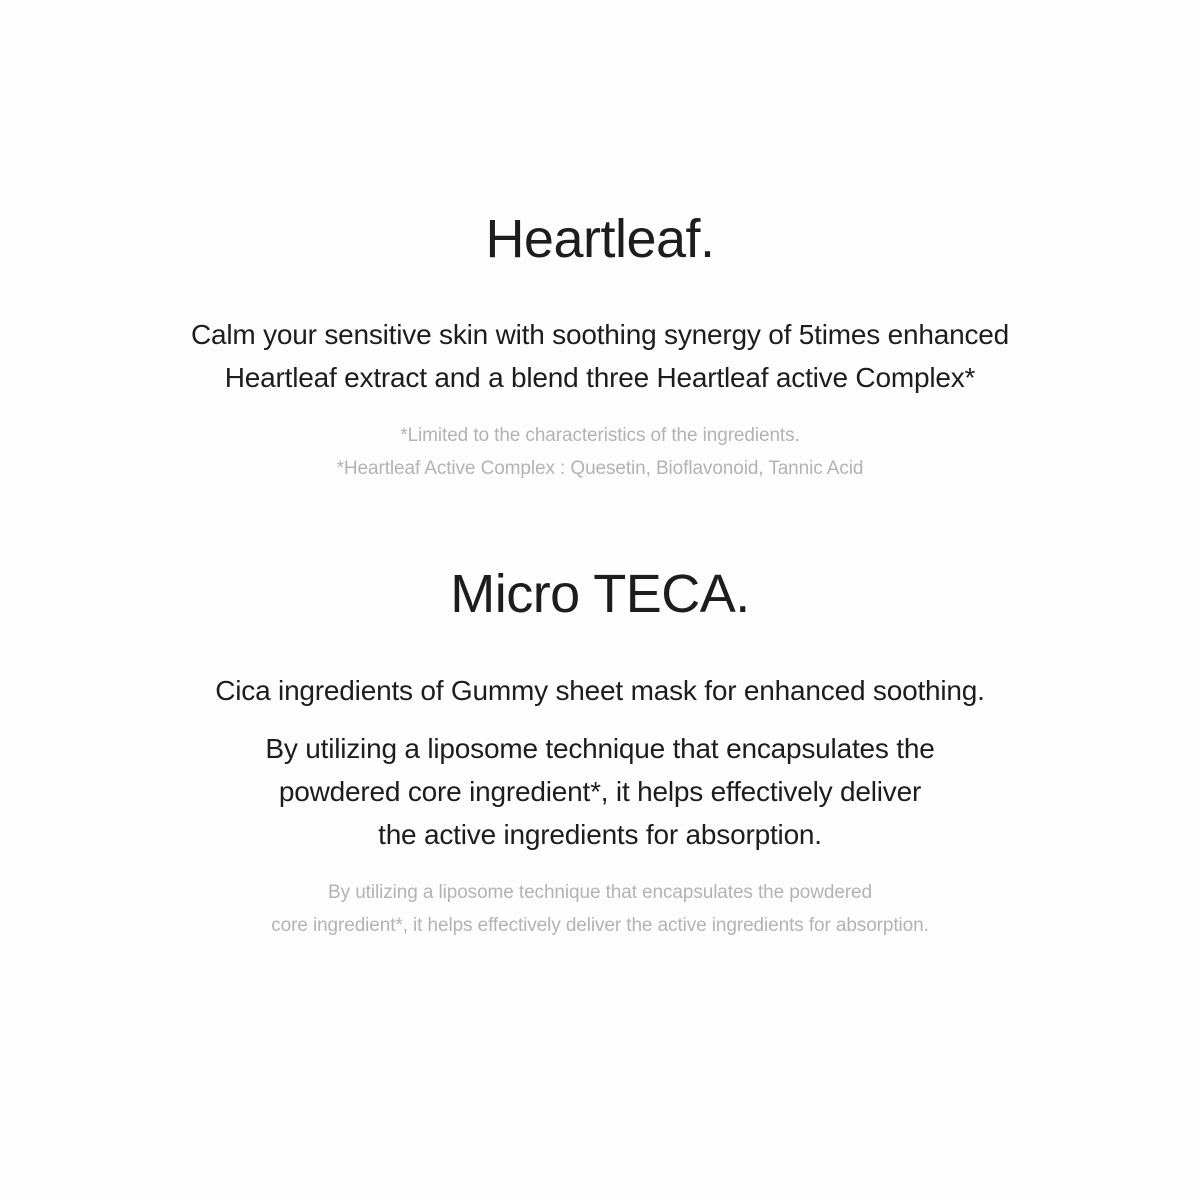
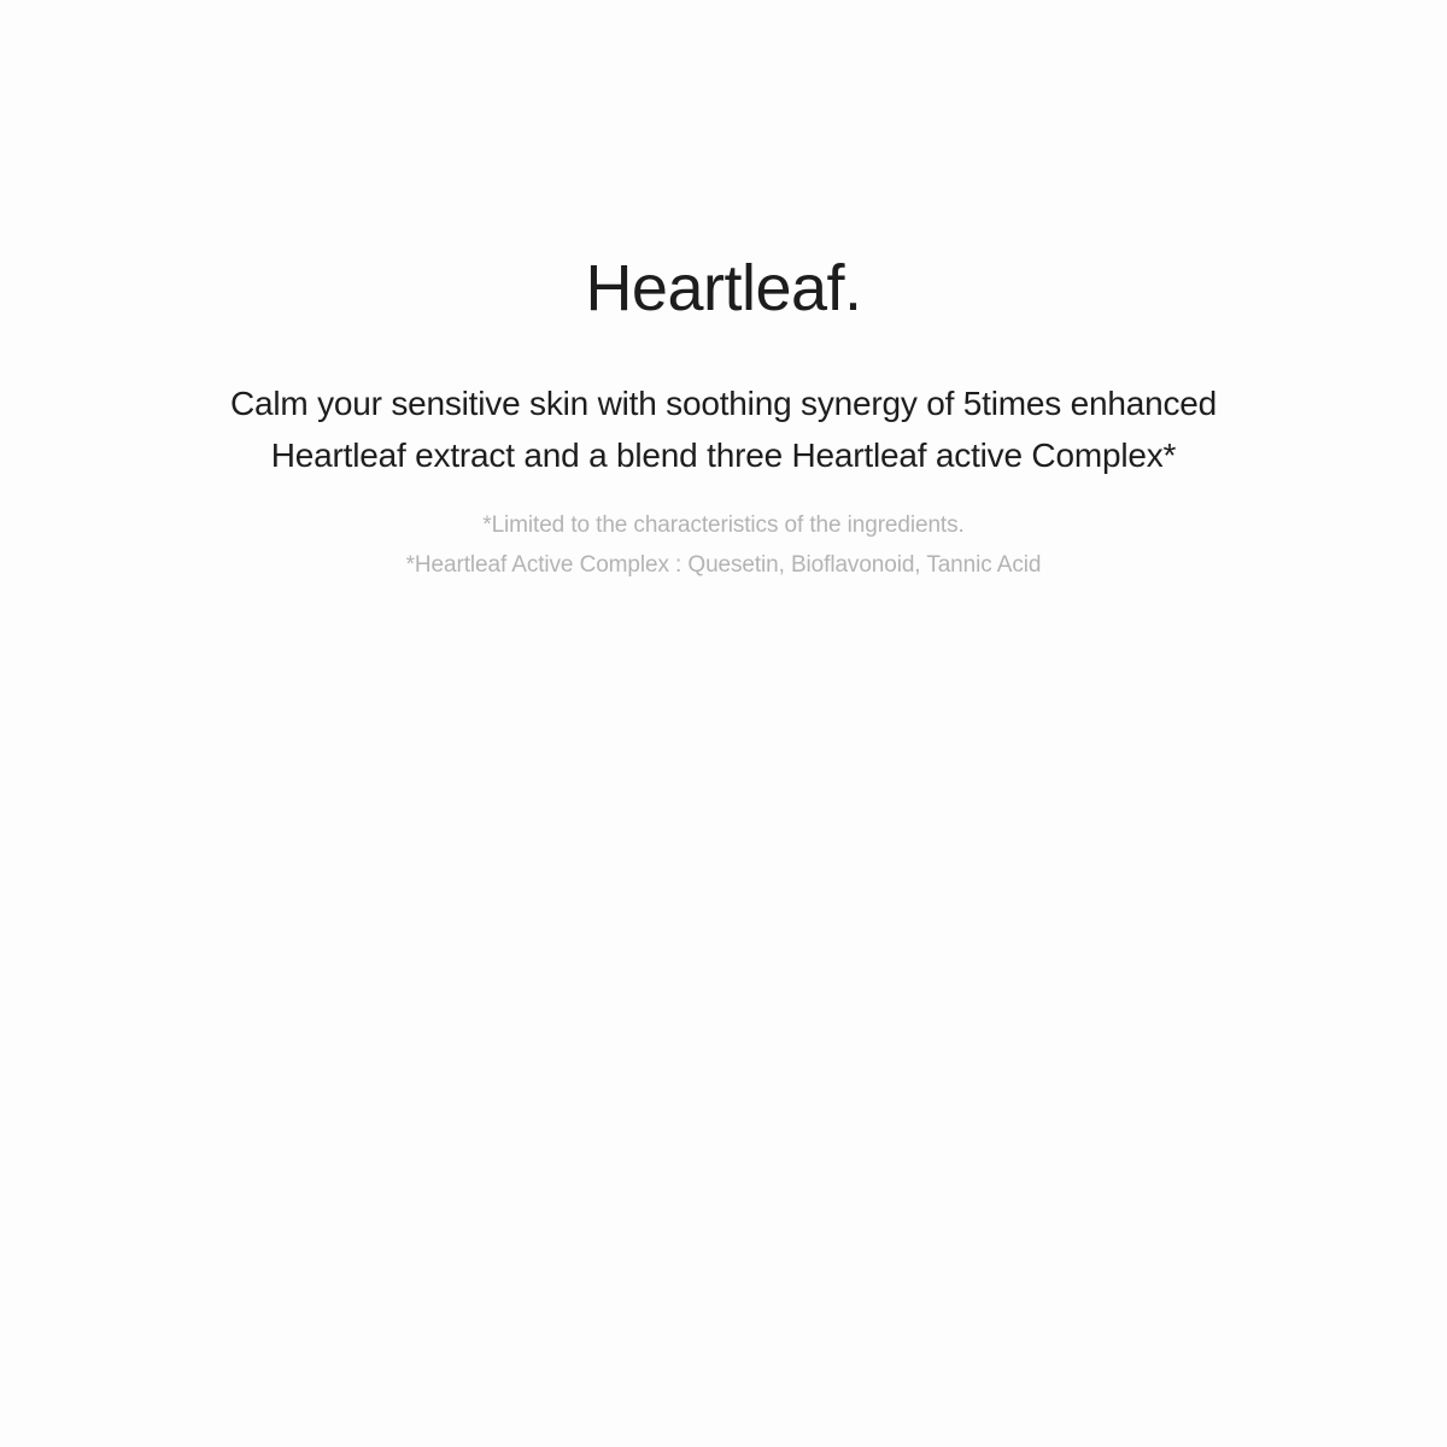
  Heartleaf.
  Calm your sensitive skin with soothing synergy of 5times enhanced
  Heartleaf extract and a blend three Heartleaf active Complex*
  *Limited to the characteristics of the ingredients.
  *Heartleaf Active Complex : Quesetin, Bioflavonoid, Tannic Acid
- Micro TECA.
- Cica ingredients of Gummy sheet mask for enhanced soothing.
- By utilizing a liposome technique that encapsulates the
- powdered core ingredient*, it helps effectively deliver
- the active ingredients for absorption.
- By utilizing a liposome technique that encapsulates the powdered
- core ingredient*, it helps effectively deliver the active ingredients for absorption.
